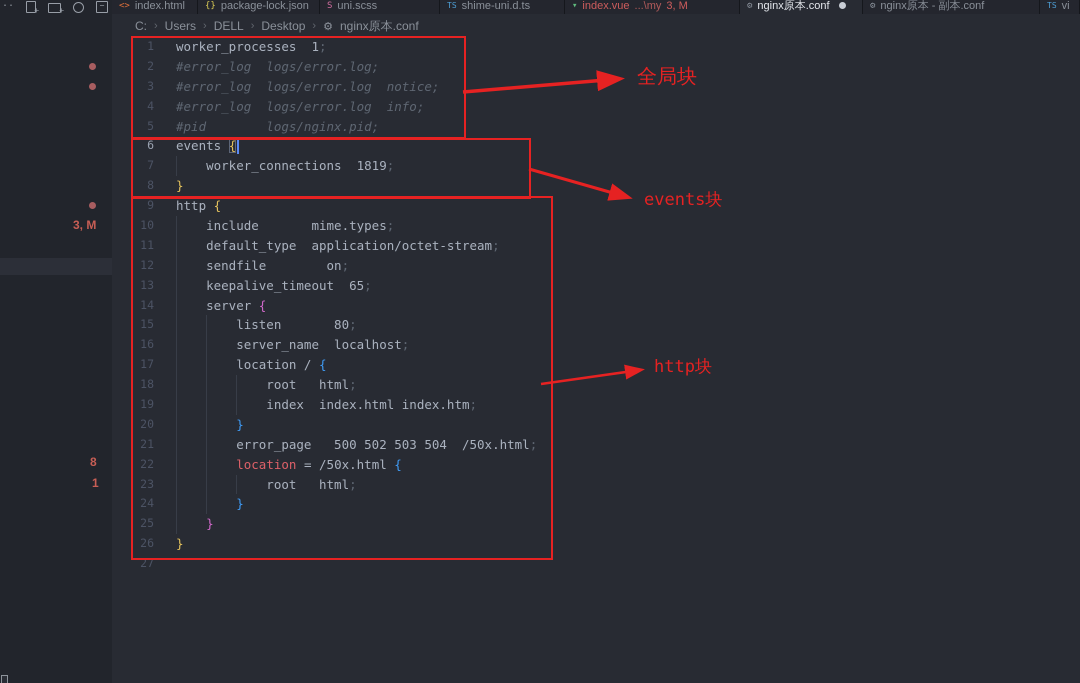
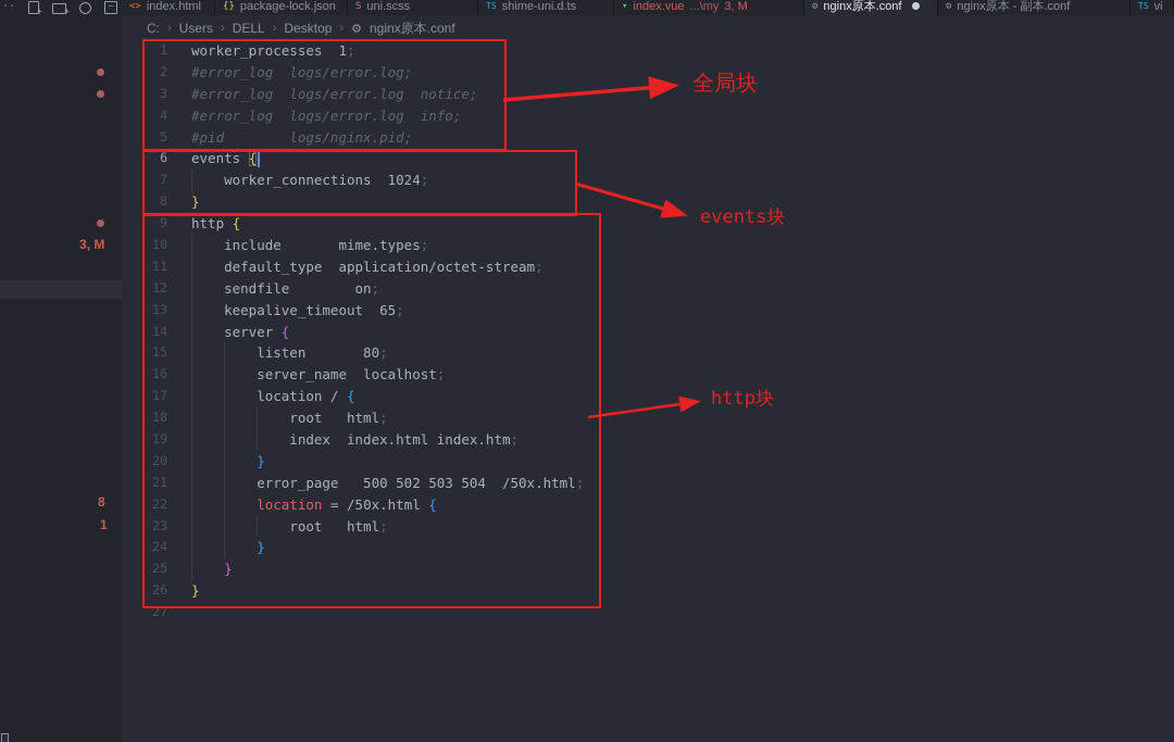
  ..
  −
  3, M
  8
  1
  <>
  index.html
  {}
  package-lock.json
  S
  uni.scss
  TS
  shime-uni.d.ts
  ▾
  index.vue
  ...\my
  3, M
  ⚙
  nginx原本.conf
  ⚙
  nginx原本 - 副本.conf
  TS
  vi
  C:
  ›
  Users
  ›
  DELL
  ›
  Desktop
  ›
  ⚙
  nginx原本.conf
  1 worker_processes 1;
  2 #error_log logs/error.log;
  3 #error_log logs/error.log notice;
  4 #error_log logs/error.log info;
  5 #pid logs/nginx.pid;
  6 events {
- 7 worker_connections 1819;
+ 7 worker_connections 1024;
  8 }
  9 http {
  10 include mime.types;
  11 default_type application/octet-stream;
  12 sendfile on;
  13 keepalive_timeout 65;
  14 server {
  15 listen 80;
  16 server_name localhost;
  17 location / {
  18 root html;
  19 index index.html index.htm;
  20 }
  21 error_page 500 502 503 504 /50x.html;
  22 location = /50x.html {
  23 root html;
  24 }
  25 }
  26 }
  27
  全局块
  events块
  http块
